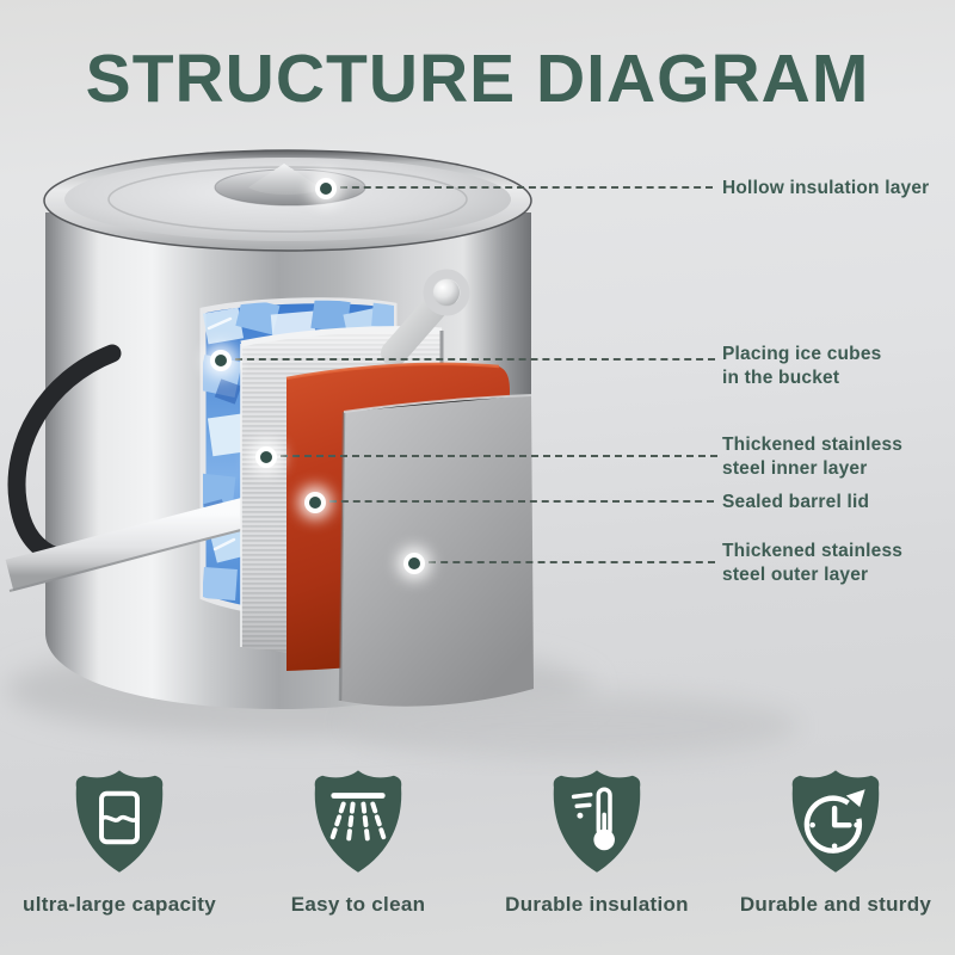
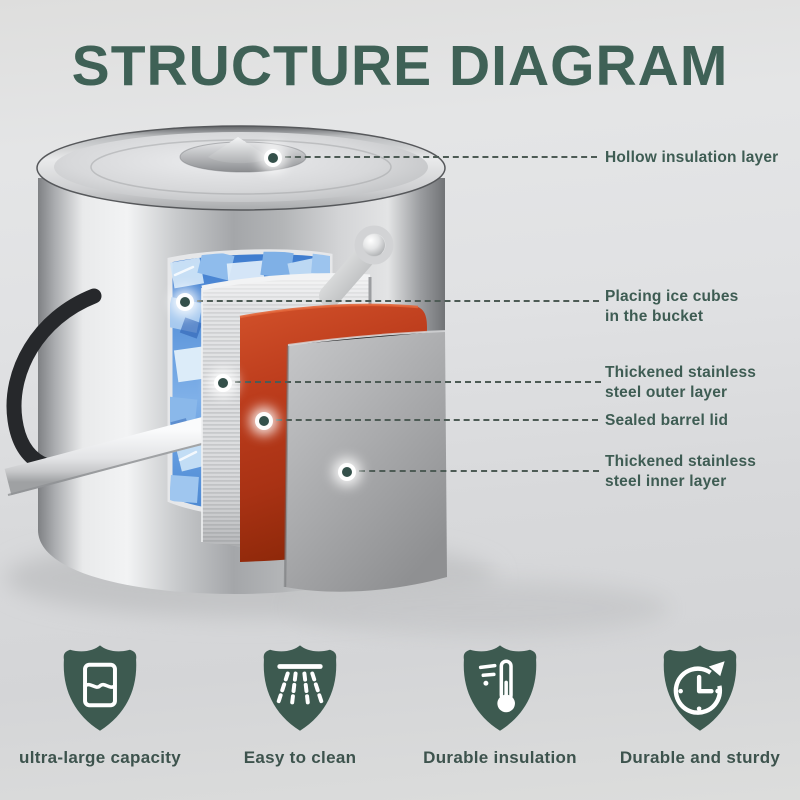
  STRUCTURE DIAGRAM
  Hollow insulation layer
  Placing ice cubes
  in the bucket
  Thickened stainless
- steel inner layer
+ steel outer layer
  Sealed barrel lid
  Thickened stainless
- steel outer layer
+ steel inner layer
  ultra-large capacity
  Easy to clean
  Durable insulation
  Durable and sturdy
